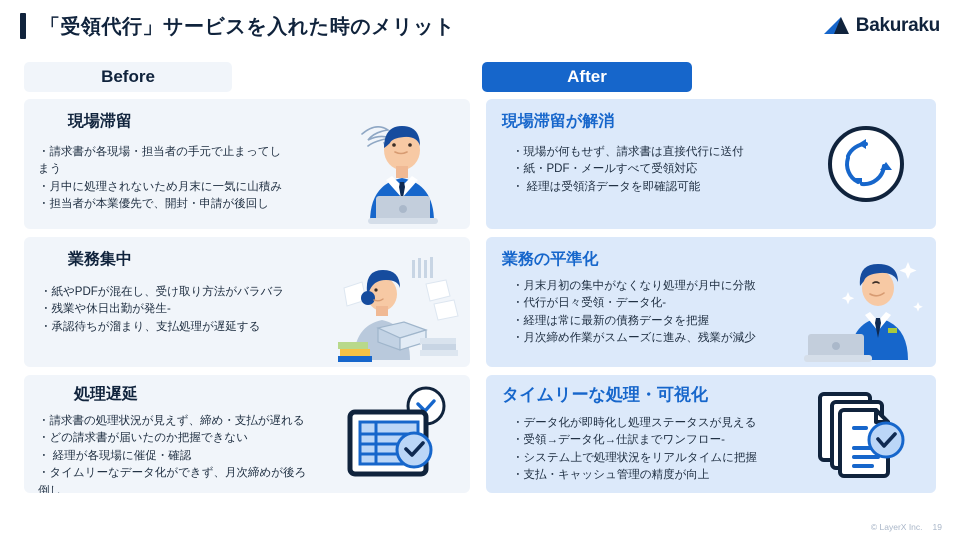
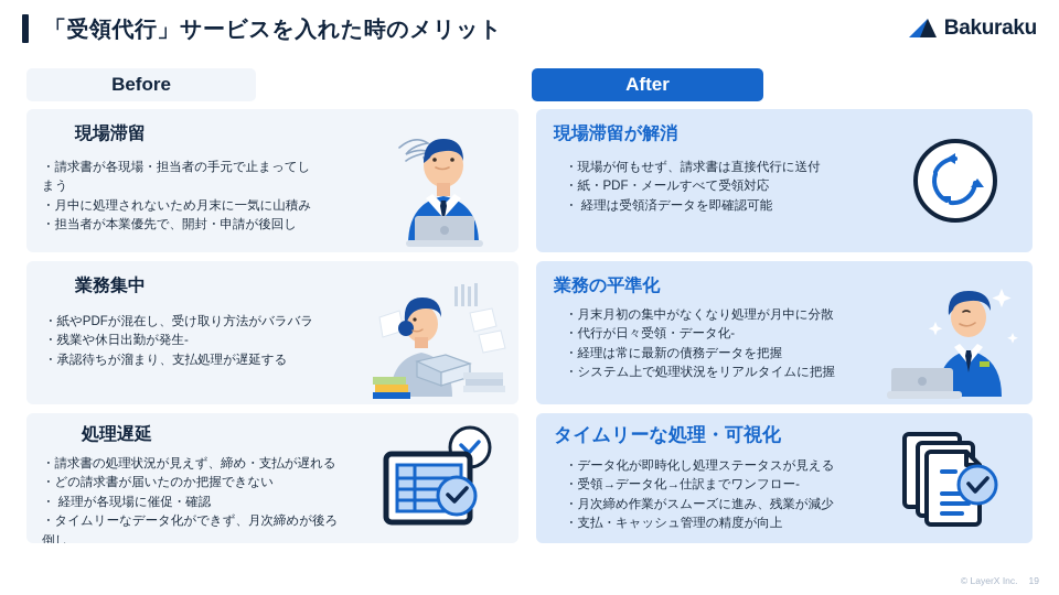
  「受領代行」サービスを入れた時のメリット
  Bakuraku
  Before
  After
  現場滞留
  ・請求書が各現場・担当者の手元で止まってし
  まう
  ・月中に処理されないため月末に一気に山積み
  ・担当者が本業優先で、開封・申請が後回し
  現場滞留が解消
  ・現場が何もせず、請求書は直接代行に送付
  ・紙・PDF・メールすべて受領対応
  ・ 経理は受領済データを即確認可能
  業務集中
  ・紙やPDFが混在し、受け取り方法がバラバラ
  ・残業や休日出勤が発生-
  ・承認待ちが溜まり、支払処理が遅延する
  業務の平準化
  ・月末月初の集中がなくなり処理が月中に分散
  ・代行が日々受領・データ化-
  ・経理は常に最新の債務データを把握
- ・月次締め作業がスムーズに進み、残業が減少
+ ・システム上で処理状況をリアルタイムに把握
  処理遅延
  ・請求書の処理状況が見えず、締め・支払が遅れる
  ・どの請求書が届いたのか把握できない
  ・ 経理が各現場に催促・確認
  ・タイムリーなデータ化ができず、月次締めが後ろ
  倒し
  タイムリーな処理・可視化
  ・データ化が即時化し処理ステータスが見える
  ・受領→データ化→仕訳までワンフロー-
- ・システム上で処理状況をリアルタイムに把握
+ ・月次締め作業がスムーズに進み、残業が減少
  ・支払・キャッシュ管理の精度が向上
  © LayerX Inc.
  19
